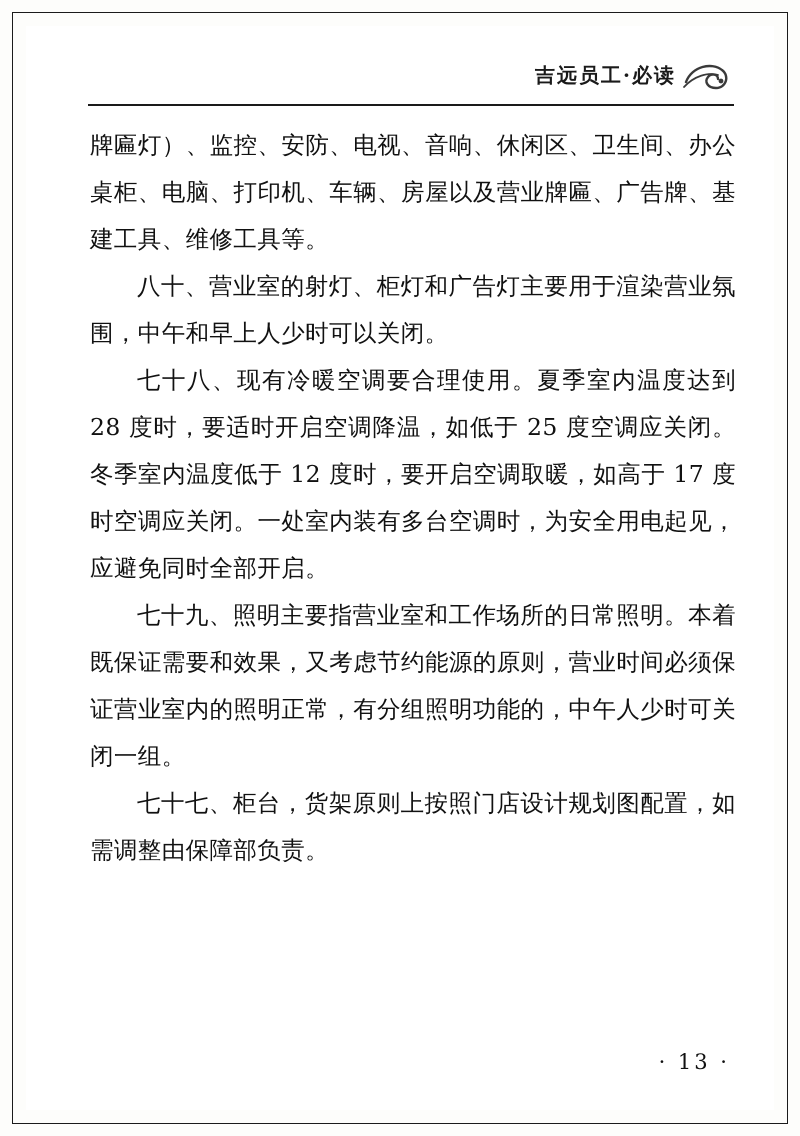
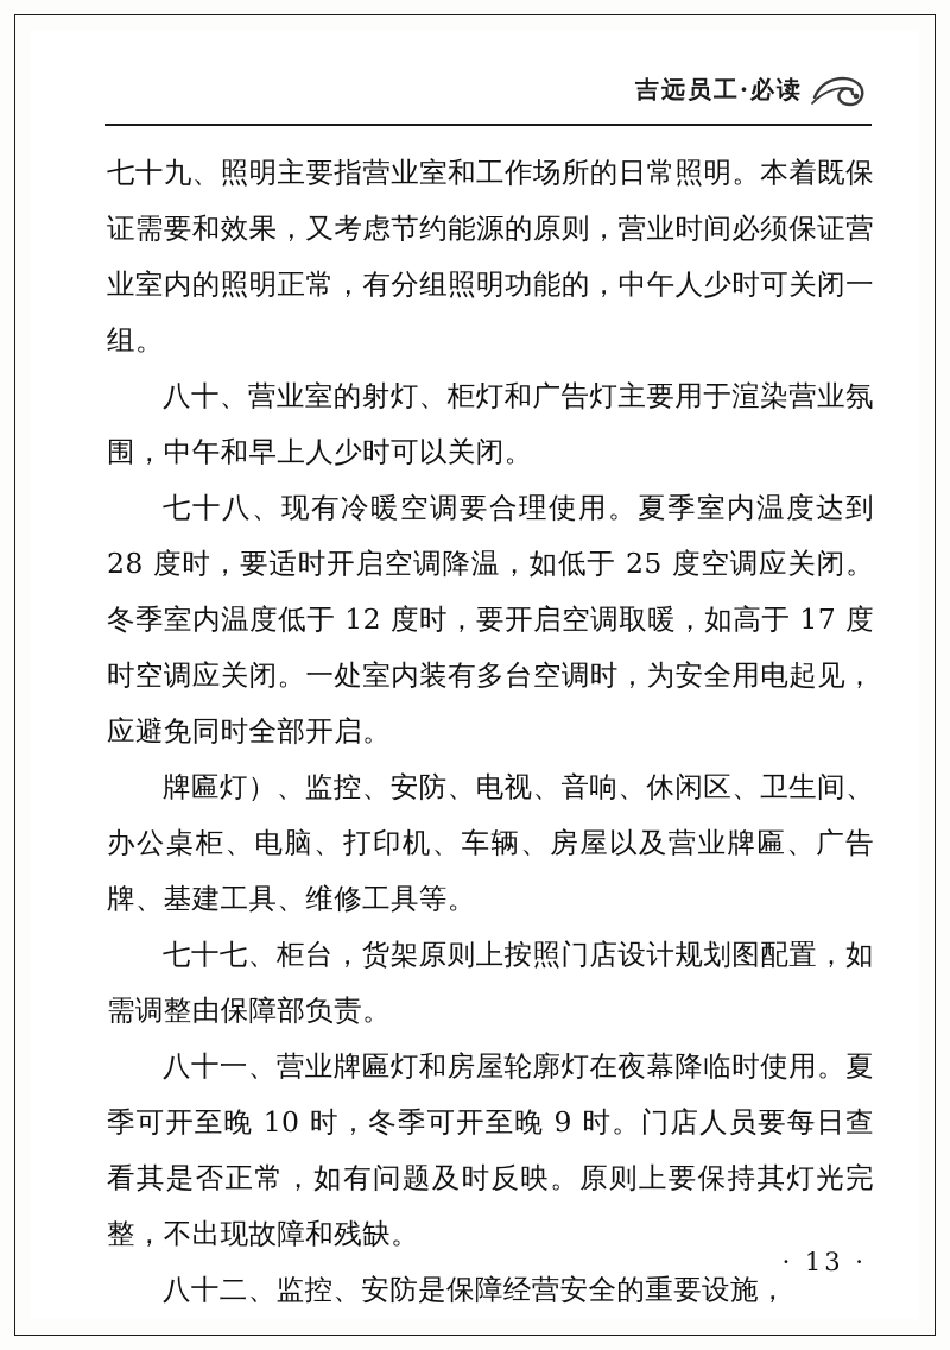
  吉远员工·必读
- 牌匾灯）、监控、安防、电视、音响、休闲区、卫生间、办公桌柜、电脑、打印机、车辆、房屋以及营业牌匾、广告牌、基建工具、维修工具等。
+ 七十九、照明主要指营业室和工作场所的日常照明。本着既保证需要和效果，又考虑节约能源的原则，营业时间必须保证营业室内的照明正常，有分组照明功能的，中午人少时可关闭一组。
  八十、营业室的射灯、柜灯和广告灯主要用于渲染营业氛围，中午和早上人少时可以关闭。
  七十八、现有冷暖空调要合理使用。夏季室内温度达到 28 度时，要适时开启空调降温，如低于 25 度空调应关闭。冬季室内温度低于 12 度时，要开启空调取暖，如高于 17 度时空调应关闭。一处室内装有多台空调时，为安全用电起见，应避免同时全部开启。
- 七十九、照明主要指营业室和工作场所的日常照明。本着既保证需要和效果，又考虑节约能源的原则，营业时间必须保证营业室内的照明正常，有分组照明功能的，中午人少时可关闭一组。
+ 牌匾灯）、监控、安防、电视、音响、休闲区、卫生间、办公桌柜、电脑、打印机、车辆、房屋以及营业牌匾、广告牌、基建工具、维修工具等。
  七十七、柜台，货架原则上按照门店设计规划图配置，如需调整由保障部负责。
+ 八十一、营业牌匾灯和房屋轮廓灯在夜幕降临时使用。夏季可开至晚 10 时，冬季可开至晚 9 时。门店人员要每日查看其是否正常，如有问题及时反映。原则上要保持其灯光完整，不出现故障和残缺。
+ 八十二、监控、安防是保障经营安全的重要设施，
  · 13 ·
